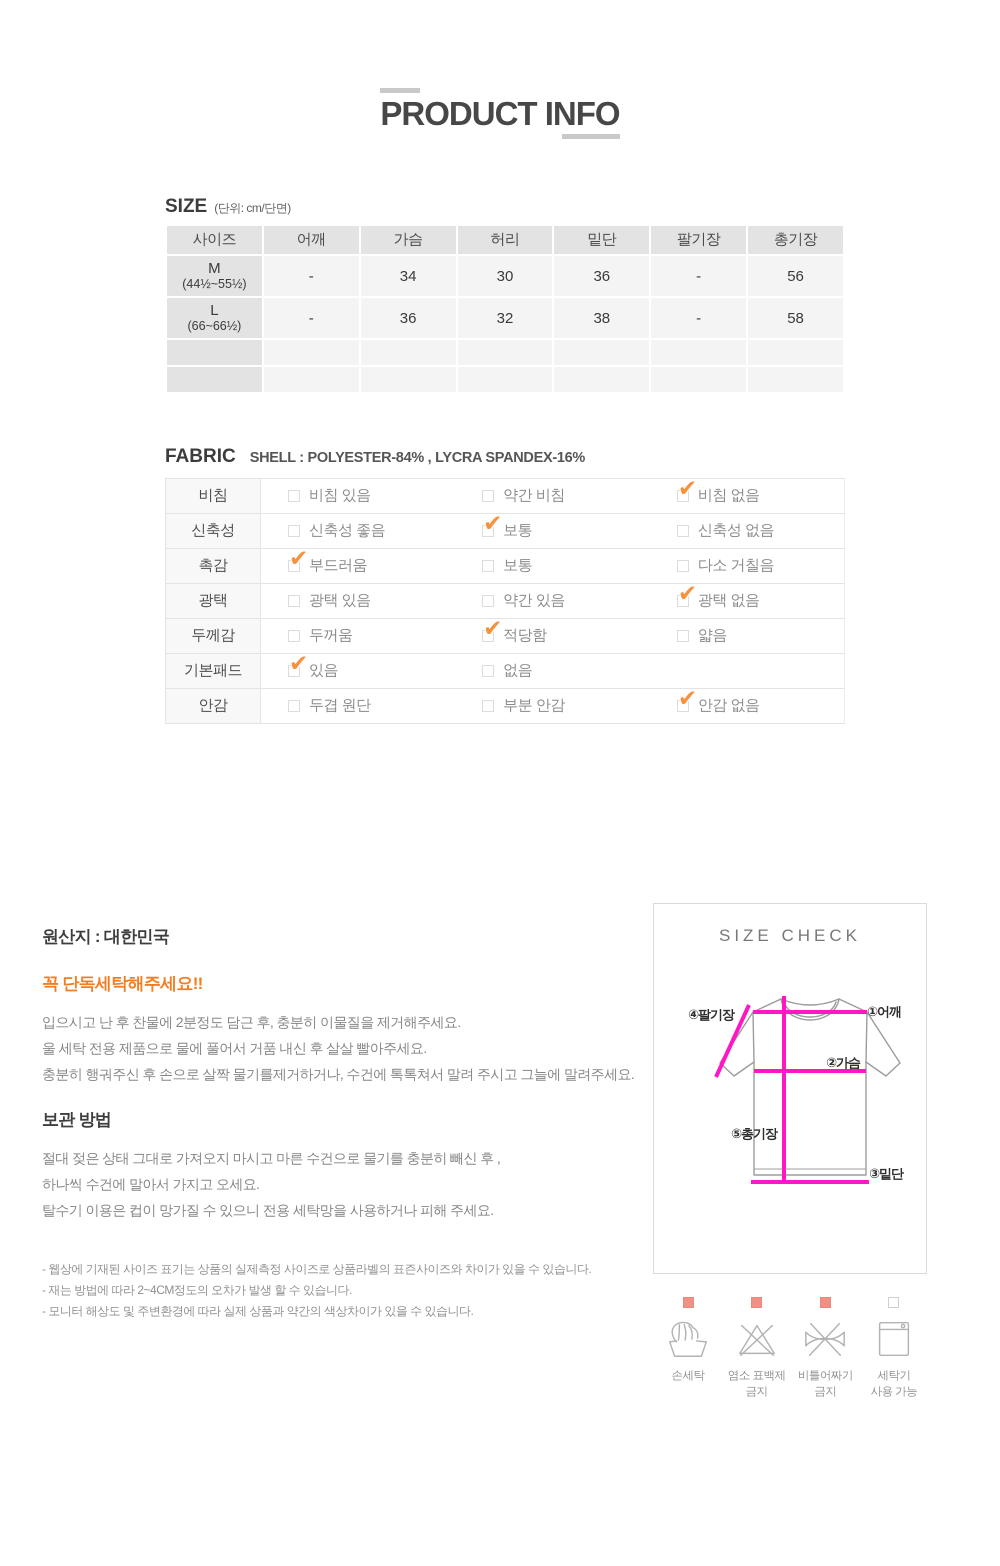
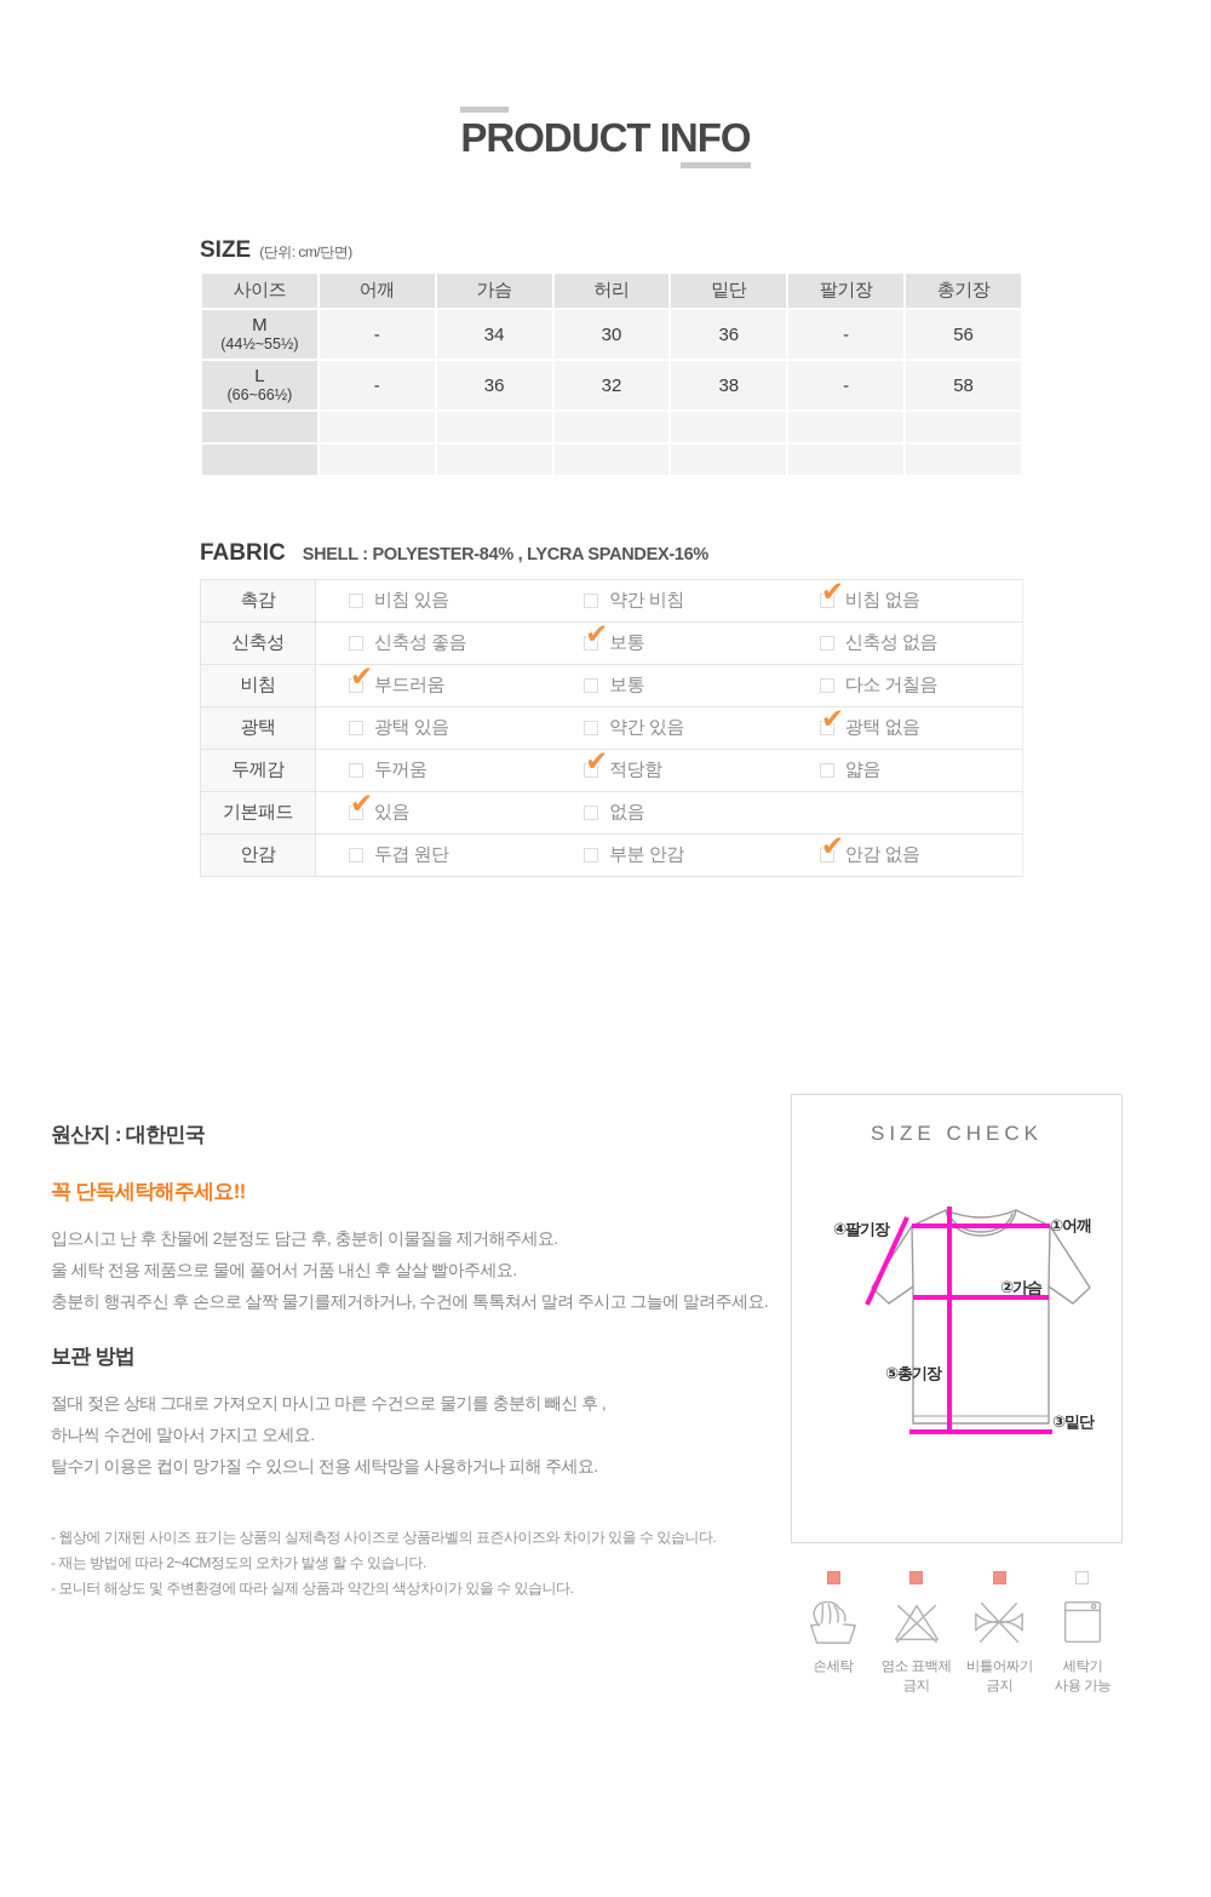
  PRODUCT INFO
  SIZE
  (단위: cm/단면)
  사이즈	어깨	가슴	허리	밑단	팔기장	총기장
  M(44½~55½)	-	34	30	36	-	56
  L(66~66½)	-	36	32	38	-	58
  FABRIC
  SHELL : POLYESTER-84% , LYCRA SPANDEX-16%
- 비침	비침 있음	약간 비침	✔비침 없음
+ 촉감	비침 있음	약간 비침	✔비침 없음
  신축성	신축성 좋음	✔보통	신축성 없음
- 촉감	✔부드러움	보통	다소 거칠음
+ 비침	✔부드러움	보통	다소 거칠음
  광택	광택 있음	약간 있음	✔광택 없음
  두께감	두꺼움	✔적당함	얇음
  기본패드	✔있음	없음
  안감	두겹 원단	부분 안감	✔안감 없음
  원산지 : 대한민국
  꼭 단독세탁해주세요!!
  입으시고 난 후 찬물에 2분정도 담근 후, 충분히 이물질을 제거해주세요.
  울 세탁 전용 제품으로 물에 풀어서 거품 내신 후 살살 빨아주세요.
  충분히 행궈주신 후 손으로 살짝 물기를제거하거나, 수건에 톡톡쳐서 말려 주시고 그늘에 말려주세요.
  보관 방법
  절대 젖은 상태 그대로 가져오지 마시고 마른 수건으로 물기를 충분히 빼신 후 ,
  하나씩 수건에 말아서 가지고 오세요.
  탈수기 이용은 컵이 망가질 수 있으니 전용 세탁망을 사용하거나 피해 주세요.
  - 웹상에 기재된 사이즈 표기는 상품의 실제측정 사이즈로 상품라벨의 표즌사이즈와 차이가 있을 수 있습니다.
  - 재는 방법에 따라 2~4CM정도의 오차가 발생 할 수 있습니다.
  - 모니터 해상도 및 주변환경에 따라 실제 상품과 약간의 색상차이가 있을 수 있습니다.
  SIZE CHECK
  ④팔기장
  ①어깨
  ②가슴
  ⑤총기장
  ③밑단
  손세탁
  염소 표백제
  금지
  비틀어짜기
  금지
  세탁기
  사용 가능
